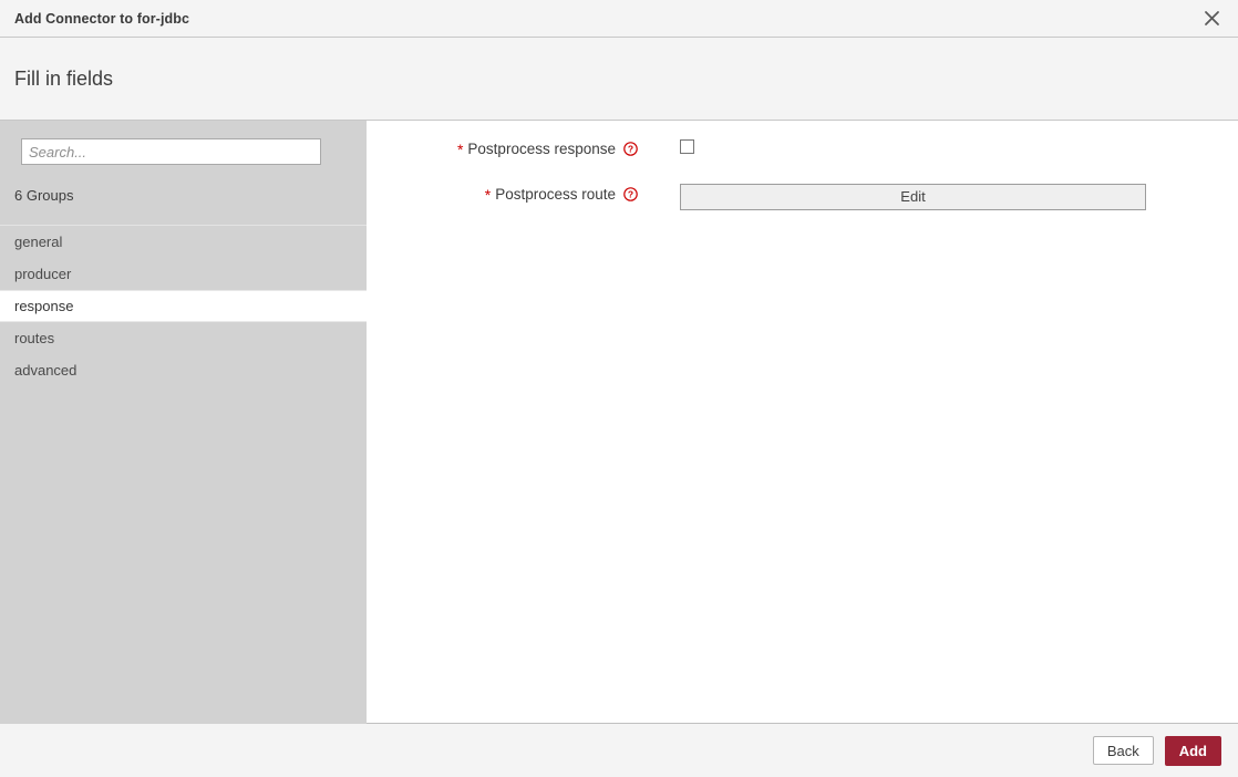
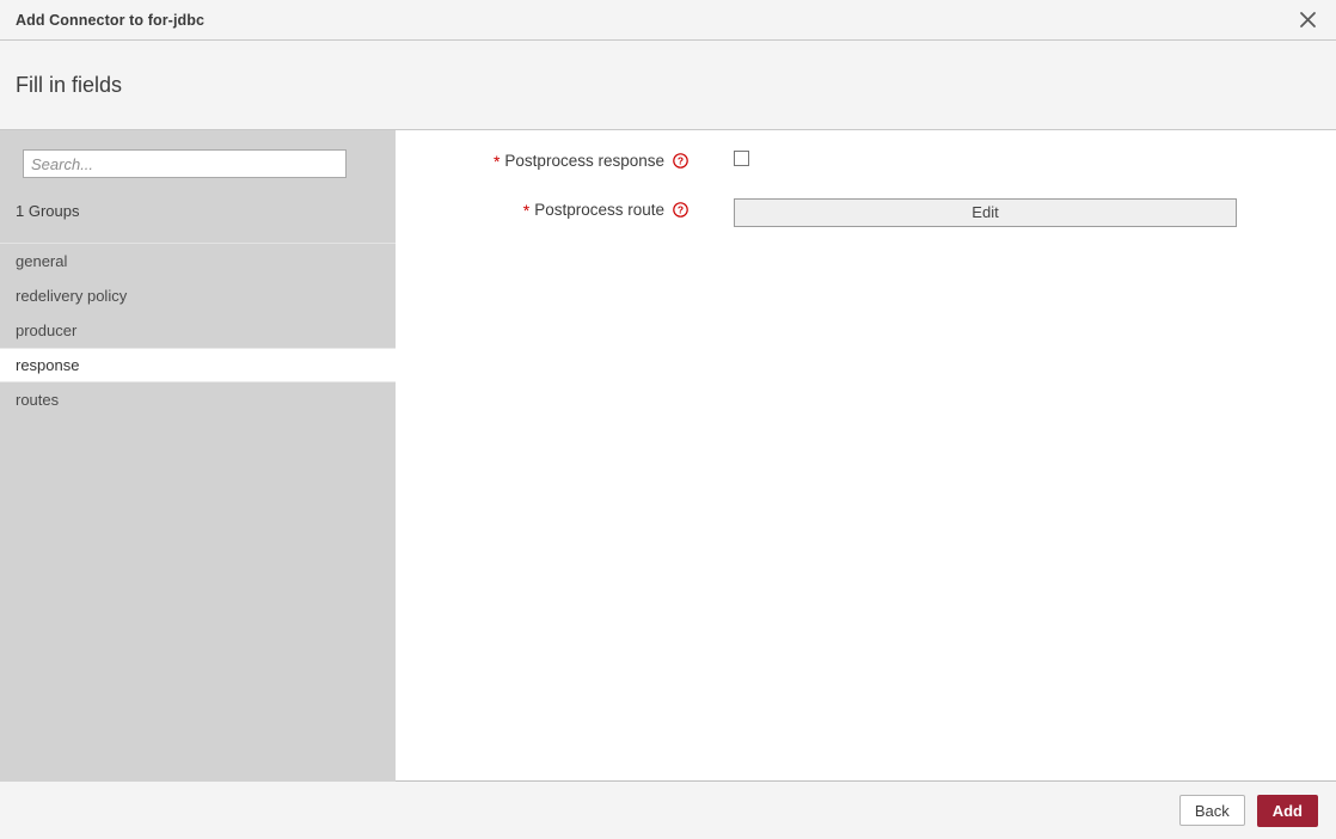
  Add Connector to for-jdbc
  Fill in fields
  Search...
- 6 Groups
+ 1 Groups
  general
+ redelivery policy
  producer
  response
  routes
- advanced
  * Postprocess response
  ?
  * Postprocess route
  ?
  Edit
  Back
  Add
